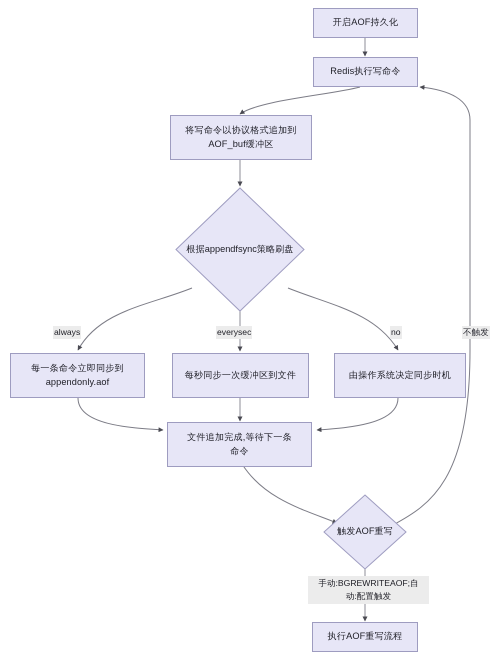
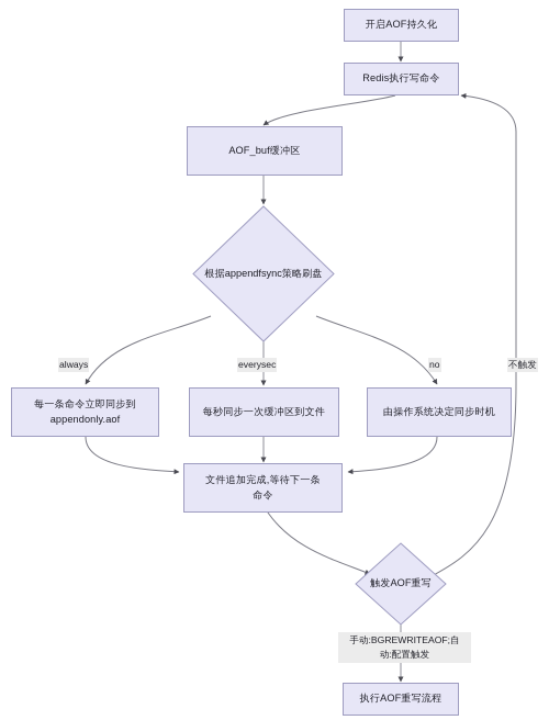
  开启AOF持久化
  Redis执行写命令
- 将写命令以协议格式追加到
  AOF_buf缓冲区
  根据appendfsync策略刷盘
  每一条命令立即同步到
  appendonly.aof
  每秒同步一次缓冲区到文件
  由操作系统决定同步时机
  文件追加完成,等待下一条
  命令
  触发AOF重写
  执行AOF重写流程
  always
  everysec
  no
  不触发
  手动:BGREWRITEAOF;自
  动:配置触发
